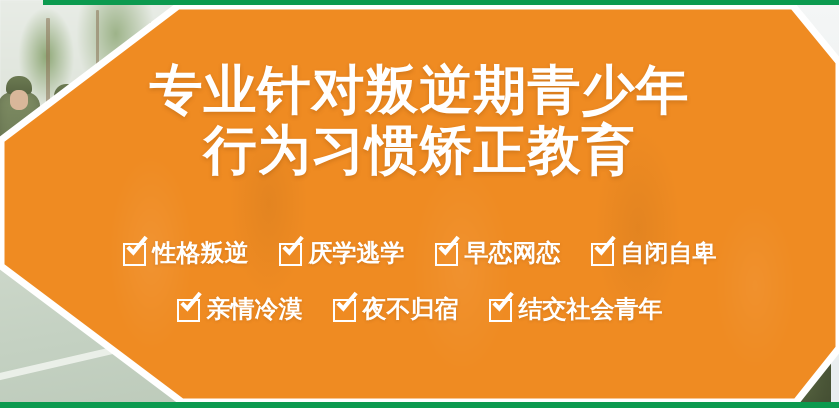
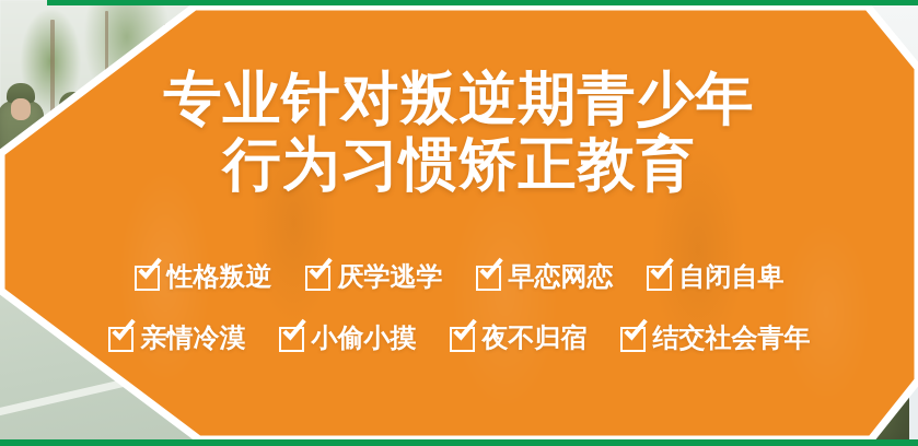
  专业针对叛逆期青少年
  行为习惯矫正教育
  性格叛逆
  厌学逃学
  早恋网恋
  自闭自卑
  亲情冷漠
+ 小偷小摸
  夜不归宿
  结交社会青年
